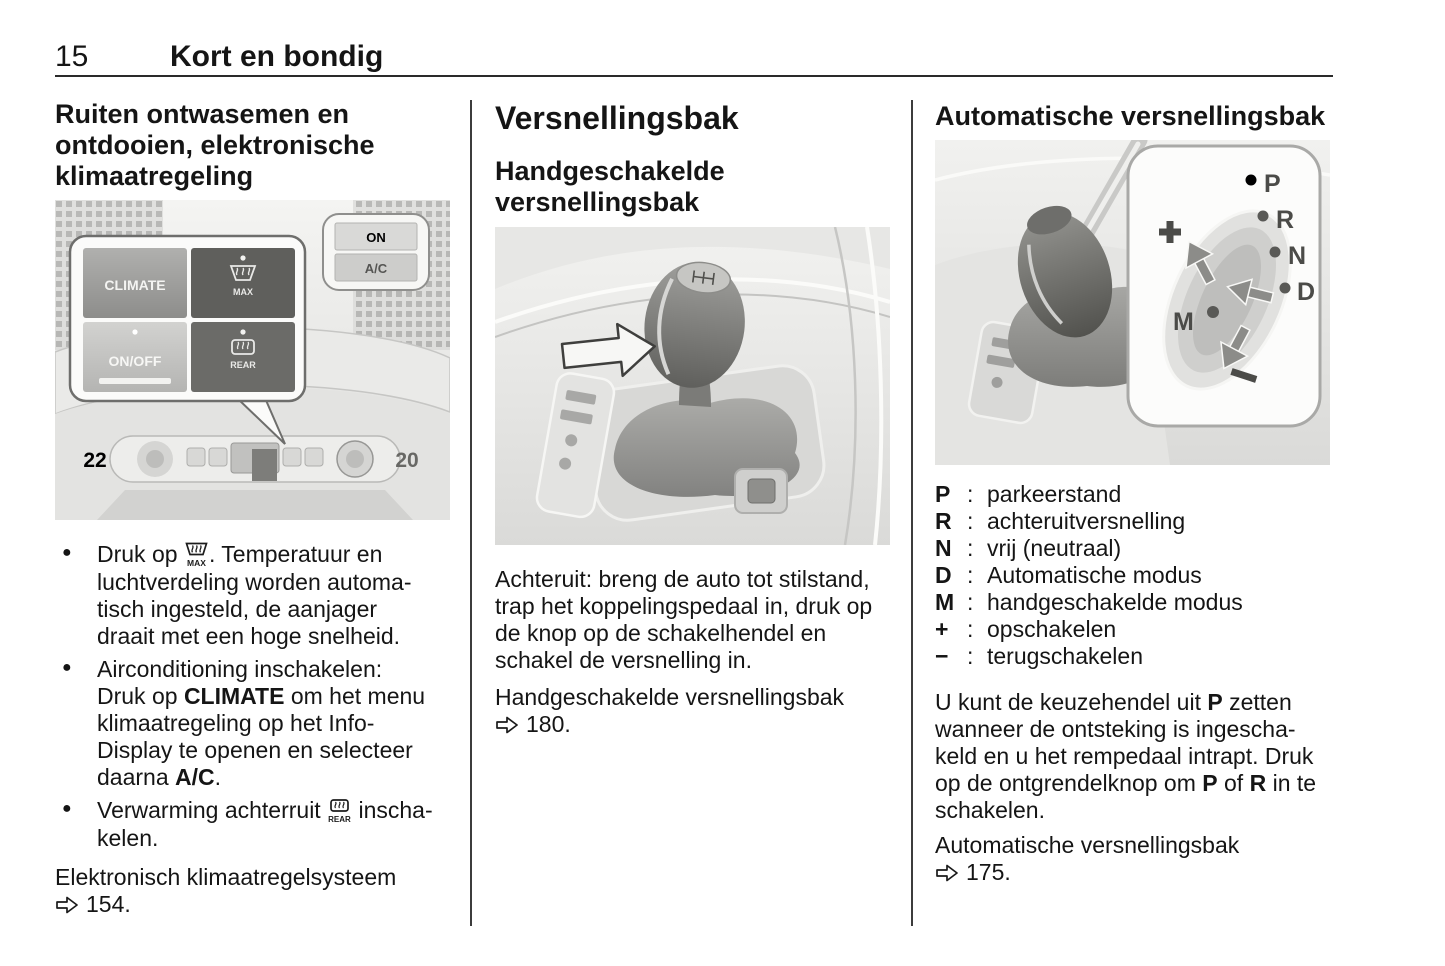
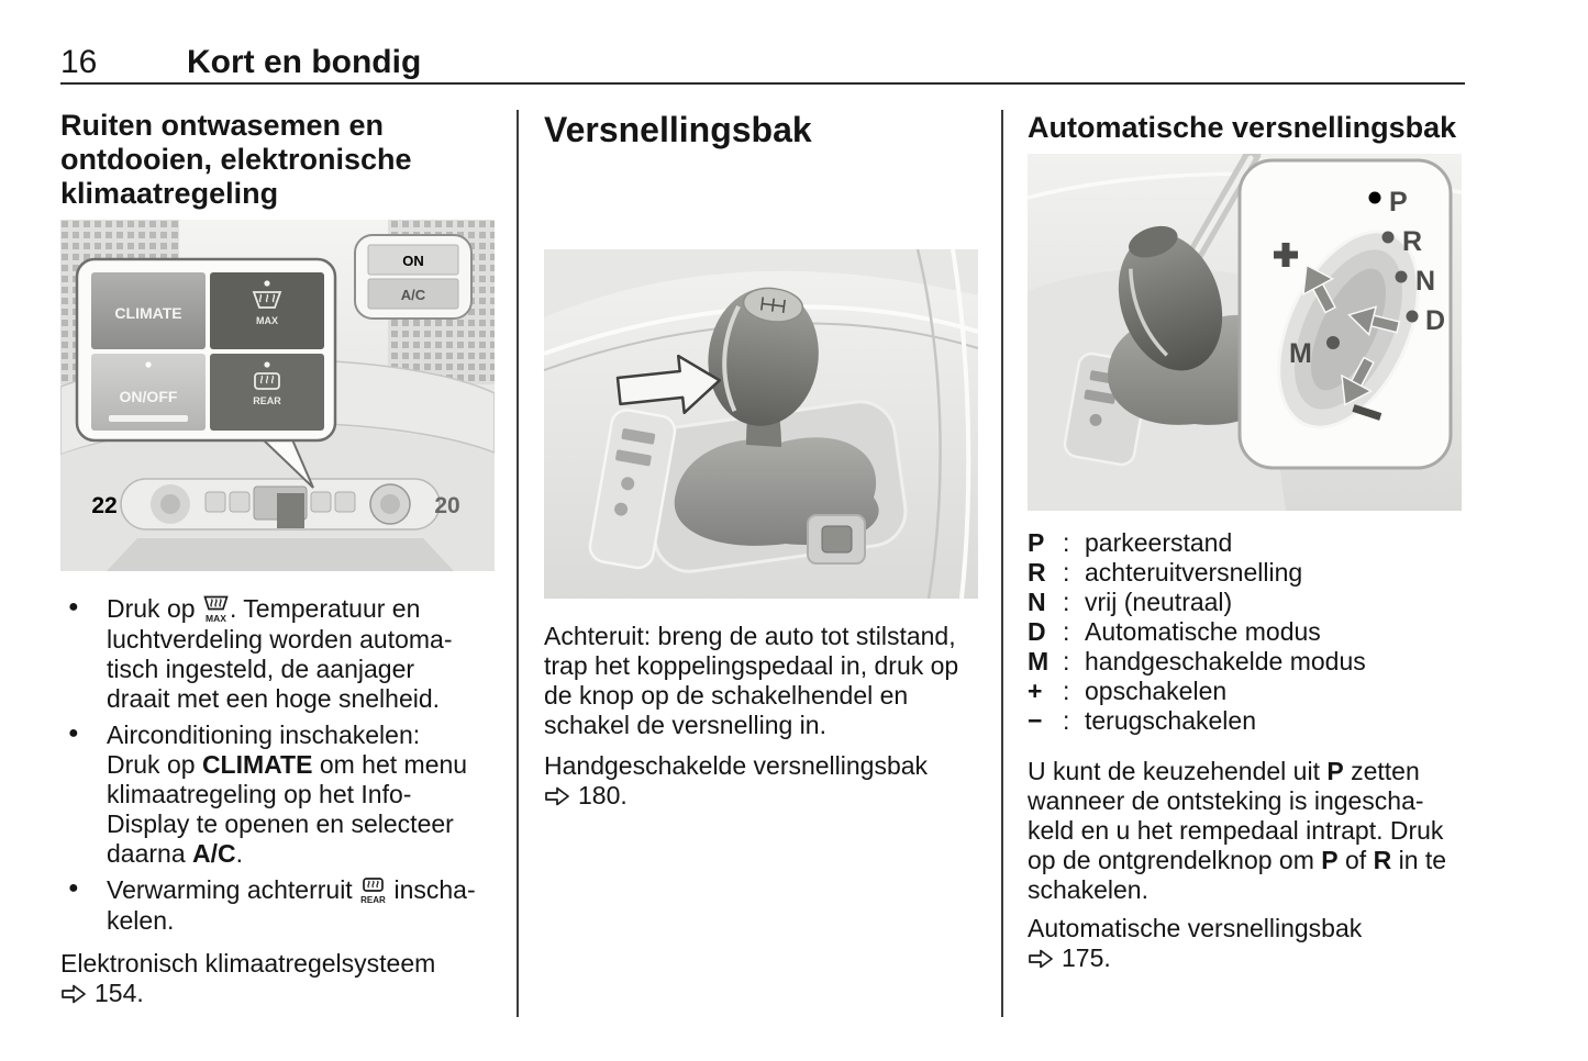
- 15
+ 16
  Kort en bondig
  Ruiten ontwasemen en
  ontdooien, elektronische
  klimaatregeling
  22
  20
  CLIMATE
  MAX
  ON/OFF
  REAR
  ON
  A/C
  ●
  Druk op
  MAX
  . Temperatuur en
  luchtverdeling worden automa-
  tisch ingesteld, de aanjager
  draait met een hoge snelheid.
  ●
  Airconditioning inschakelen:
  Druk op CLIMATE om het menu
  klimaatregeling op het Info-
  Display te openen en selecteer
  daarna A/C.
  ●
  Verwarming achterruit
  REAR
  inscha-
  kelen.
  Elektronisch klimaatregelsysteem
  154.
  Versnellingsbak
- Handgeschakelde
- versnellingsbak
  Achteruit: breng de auto tot stilstand,
  trap het koppelingspedaal in, druk op
  de knop op de schakelhendel en
  schakel de versnelling in.
  Handgeschakelde versnellingsbak
  180.
  Automatische versnellingsbak
  P
  R
  N
  D
  M
  P
  :
  parkeerstand
  R
  :
  achteruitversnelling
  N
  :
  vrij (neutraal)
  D
  :
  Automatische modus
  M
  :
  handgeschakelde modus
  +
  :
  opschakelen
  −
  :
  terugschakelen
  U kunt de keuzehendel uit P zetten
  wanneer de ontsteking is ingescha-
  keld en u het rempedaal intrapt. Druk
  op de ontgrendelknop om P of R in te
  schakelen.
  Automatische versnellingsbak
  175.
